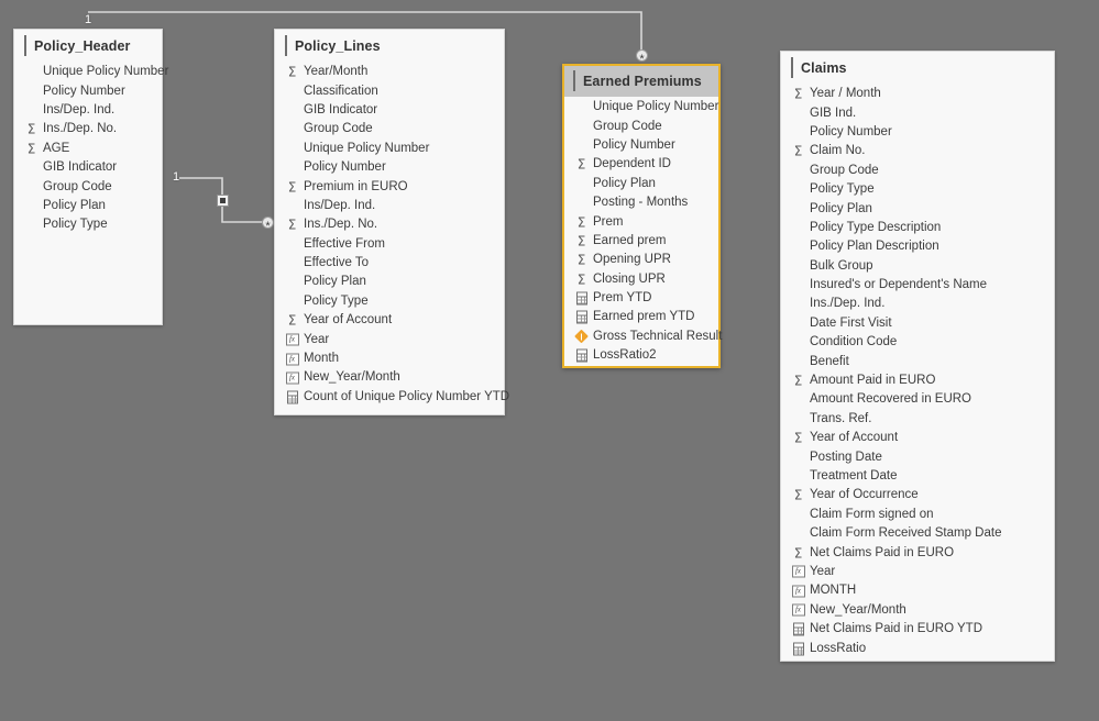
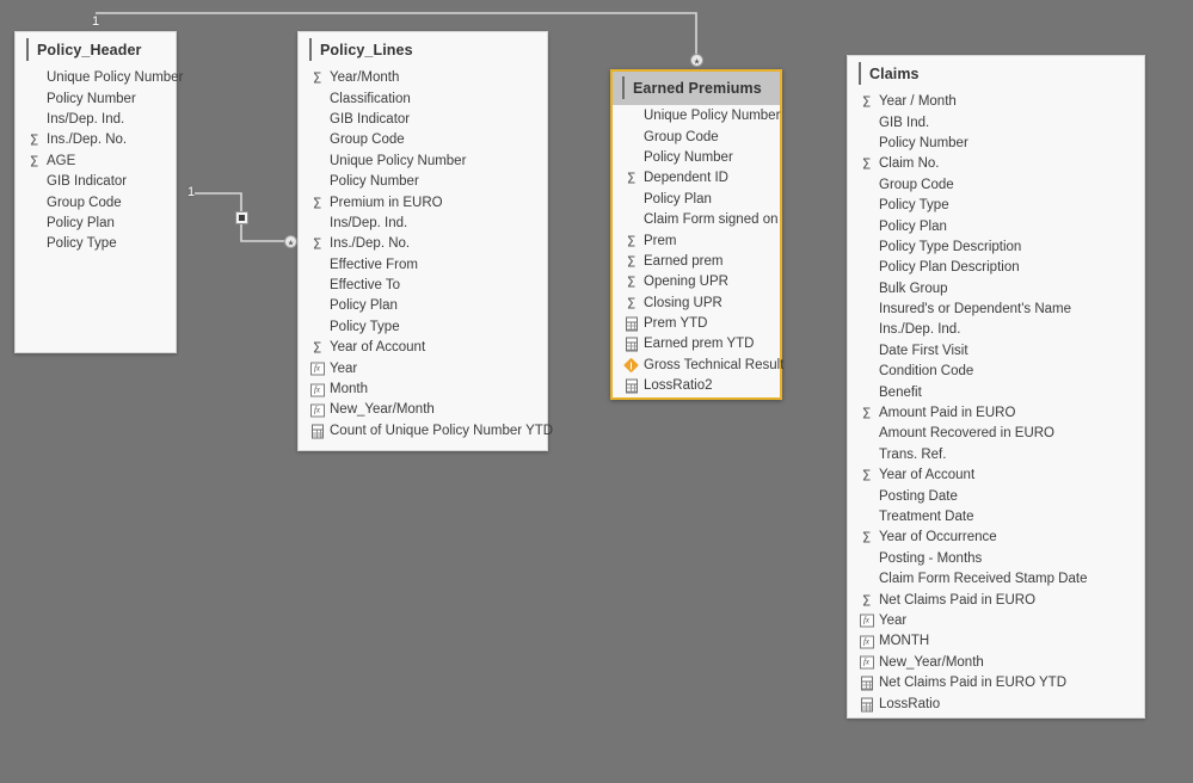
  1
  *
  1
  *
  Policy_Header
  Unique Policy Number
  Policy Number
  Ins/Dep. Ind.
  Σ
  Ins./Dep. No.
  Σ
  AGE
  GIB Indicator
  Group Code
  Policy Plan
  Policy Type
  Policy_Lines
  Σ
  Year/Month
  Classification
  GIB Indicator
  Group Code
  Unique Policy Number
  Policy Number
  Σ
  Premium in EURO
  Ins/Dep. Ind.
  Σ
  Ins./Dep. No.
  Effective From
  Effective To
  Policy Plan
  Policy Type
  Σ
  Year of Account
  fx
  Year
  fx
  Month
  fx
  New_Year/Month
  Count of Unique Policy Number YTD
  Earned Premiums
  Unique Policy Number
  Group Code
  Policy Number
  Σ
  Dependent ID
  Policy Plan
- Posting - Months
+ Claim Form signed on
  Σ
  Prem
  Σ
  Earned prem
  Σ
  Opening UPR
  Σ
  Closing UPR
  Prem YTD
  Earned prem YTD
  Gross Technical Result
  LossRatio2
  Claims
  Σ
  Year / Month
  GIB Ind.
  Policy Number
  Σ
  Claim No.
  Group Code
  Policy Type
  Policy Plan
  Policy Type Description
  Policy Plan Description
  Bulk Group
  Insured's or Dependent's Name
  Ins./Dep. Ind.
  Date First Visit
  Condition Code
  Benefit
  Σ
  Amount Paid in EURO
  Amount Recovered in EURO
  Trans. Ref.
  Σ
  Year of Account
  Posting Date
  Treatment Date
  Σ
  Year of Occurrence
- Claim Form signed on
+ Posting - Months
  Claim Form Received Stamp Date
  Σ
  Net Claims Paid in EURO
  fx
  Year
  fx
  MONTH
  fx
  New_Year/Month
  Net Claims Paid in EURO YTD
  LossRatio
